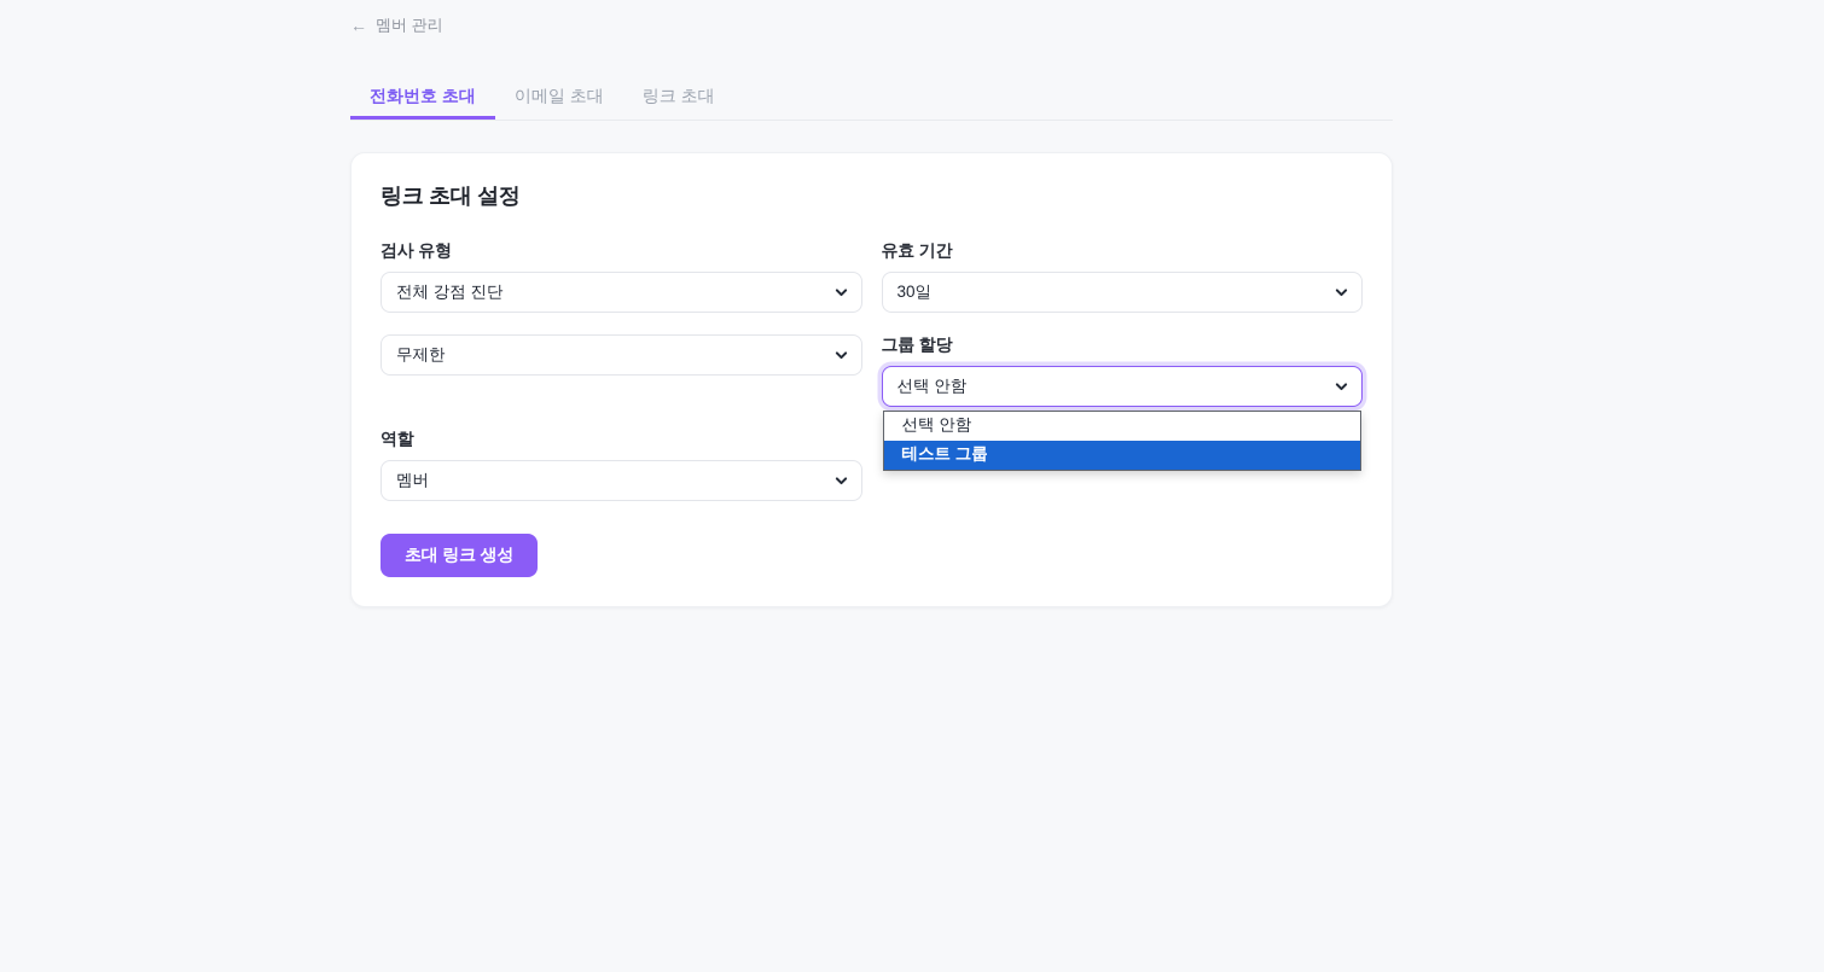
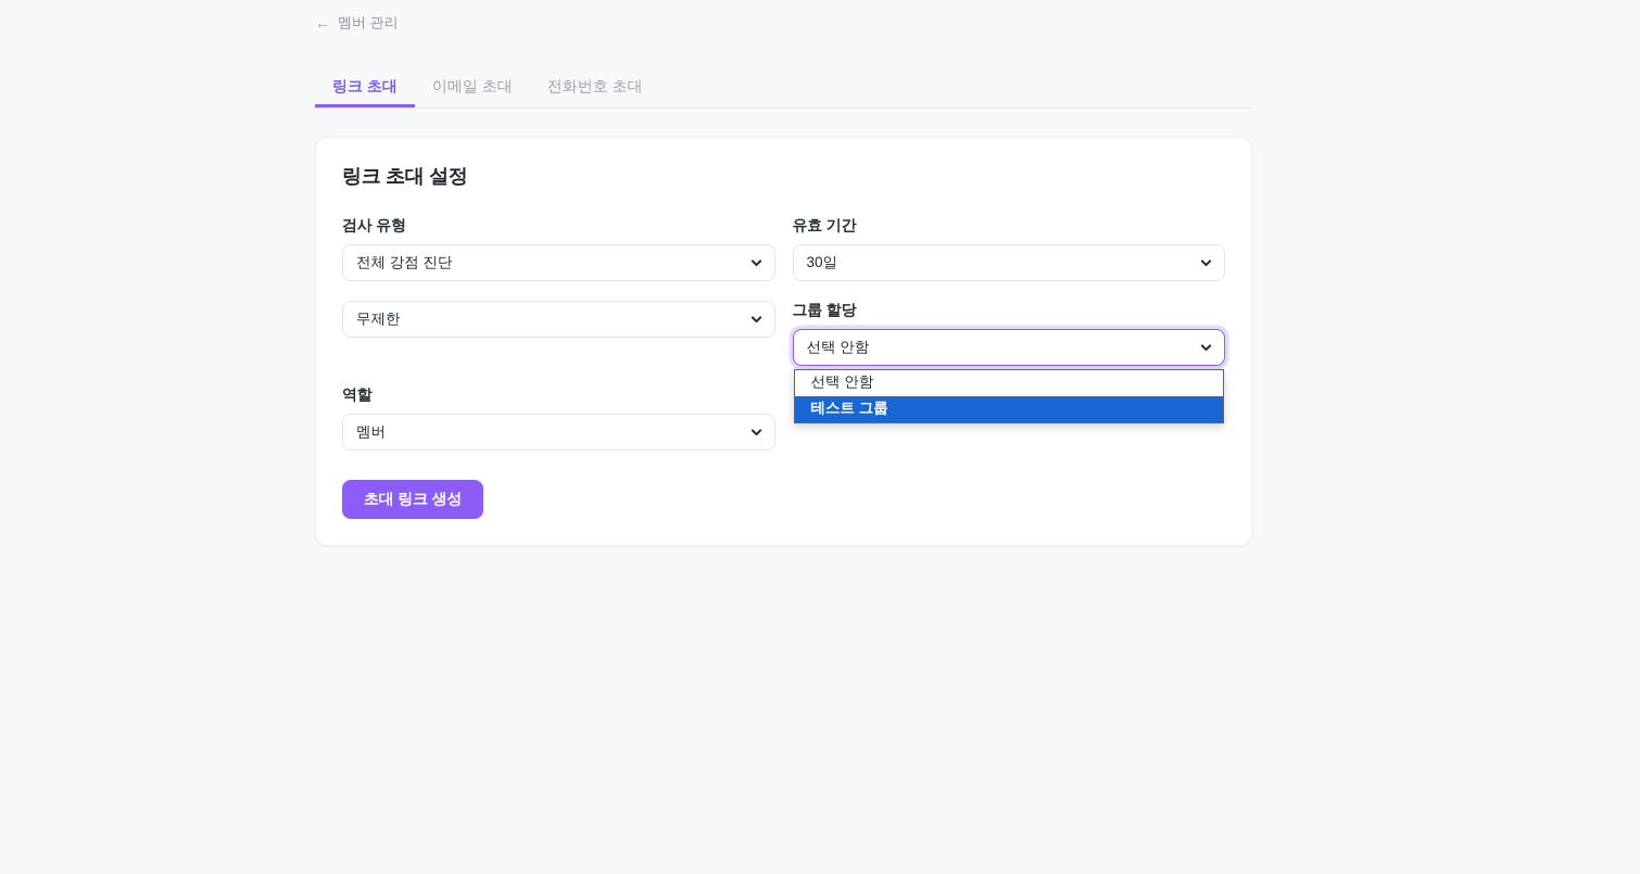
  ←
  멤버 관리
- 전화번호 초대
+ 링크 초대
  이메일 초대
- 링크 초대
+ 전화번호 초대
  링크 초대 설정
  검사 유형
  전체 강점 진단
  유효 기간
  30일
  무제한
  그룹 할당
  선택 안함
  선택 안함
  테스트 그룹
  역할
  멤버
  초대 링크 생성
